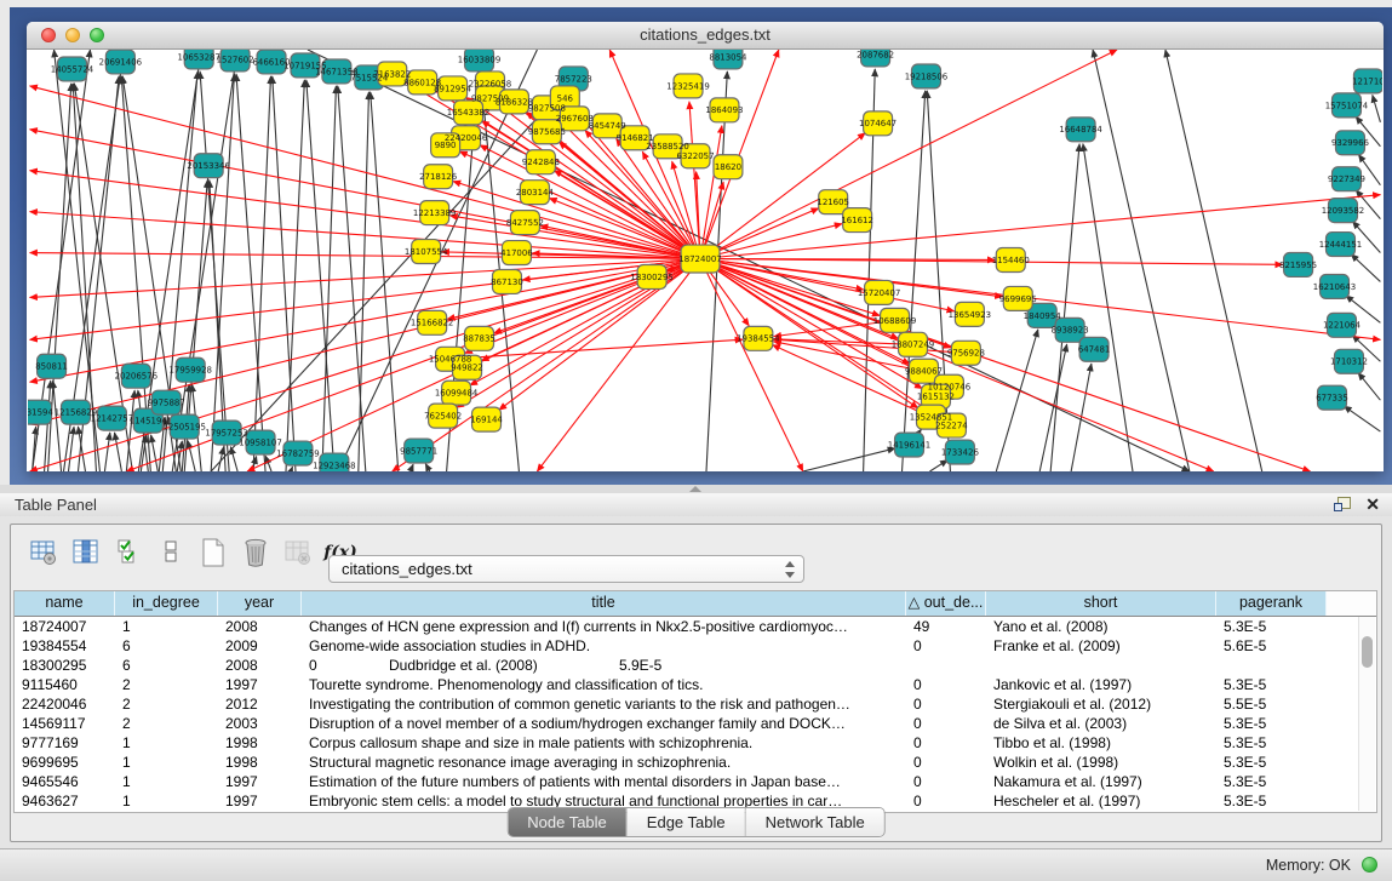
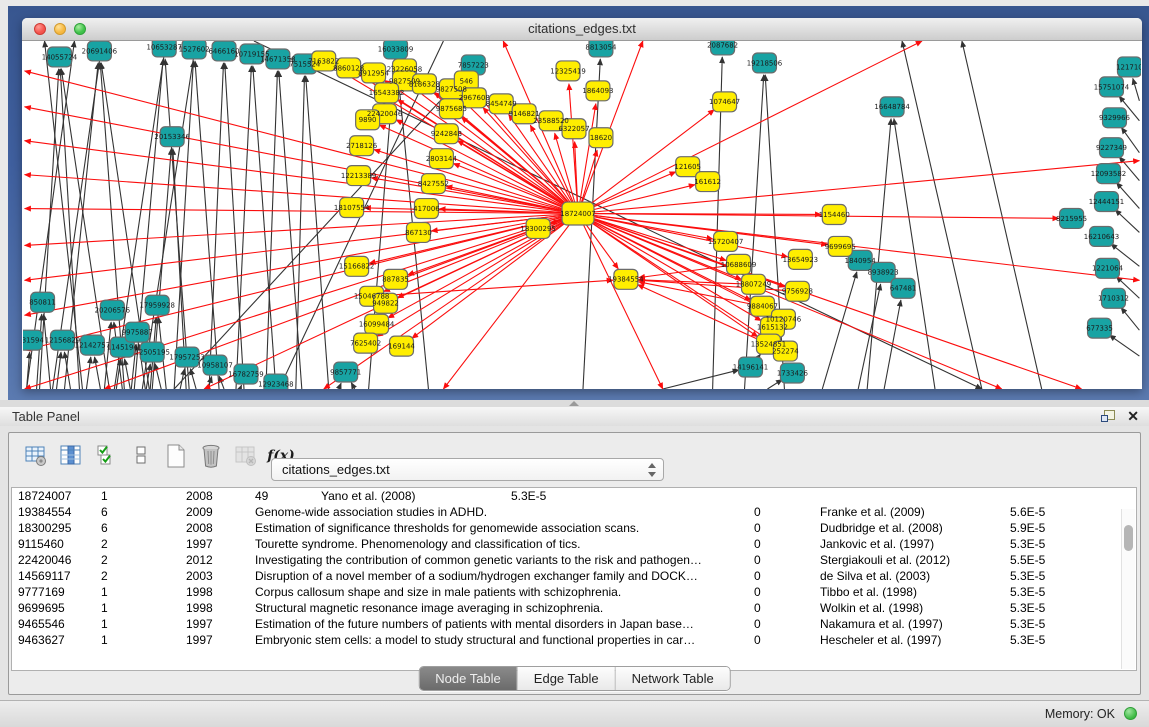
  citations_edges.txt
  14055724
  20691406
  10653287
  1527602
  6466160
  10719155
  14671358
  7515524
  16033809
  7857223
  8813054
  2087682
  19218506
  20153346
  16648784
  121710
  15751074
  9329966
  9227349
  12093582
  12444151
  8215955
  16210643
  1221064
  1710312
  677335
  850811
  31594
  12156829
  12142757
  1145194
  12505195
  20206576
  17959928
  9975887
  17957253
  10958107
  16782759
  12923468
  9857771
  14196141
  1733426
  1840954
  8938923
  647481
  7163822
  8860128
  8912954
  23226058
  9827509
  16543382
  8186328
  9827508
  546
  2967608
  9875685
  8454749
  22420046
  9890
  9242848
  2718126
  2803144
  12213389
  8427552
  18107554
  417006
  867130
  18300295
  9146821
  23588520
  6322057
  12325419
  1864093
  18620
  1074647
  121605
  161612
  1154460
  15720407
  10688609
  18807249
  13654923
  9699695
  9756928
  9884067
  10120746
  1615132
  13524851
  252274
  19384554
  15166822
  887835
  15046788
  949822
  16099484
  7625402
  169144
  18724007
  Table Panel
  ✕
  f(x)
  citations_edges.txt
- name
- in_degree
- year
- title
- △ out_de...
- short
- pagerank
  18724007
  1
  2008
- Changes of HCN gene expression and I(f) currents in Nkx2.5-positive cardiomyoc…
  49
  Yano et al. (2008)
  5.3E-5
  19384554
  6
  2009
  Genome-wide association studies in ADHD.
  0
  Franke et al. (2009)
  5.6E-5
  18300295
  6
  2008
+ Estimation of significance thresholds for genomewide association scans.
  0
  Dudbridge et al. (2008)
  5.9E-5
  9115460
  2
  1997
  Tourette syndrome. Phenomenology and classification of tics.
  0
  Jankovic et al. (1997)
  5.3E-5
  22420046
  2
  2012
  Investigating the contribution of common genetic variants to the risk and pathogen…
  0
  Stergiakouli et al. (2012)
  5.5E-5
  14569117
  2
  2003
  Disruption of a novel member of a sodium/hydrogen exchanger family and DOCK…
  0
  de Silva et al. (2003)
  5.3E-5
  9777169
  1
  1998
  Corpus callosum shape and size in male patients with schizophrenia.
  0
  Tibbo et al. (1998)
  5.3E-5
  9699695
  1
  1998
  Structural magnetic resonance image averaging in schizophrenia.
  0
  Wolkin et al. (1998)
  5.3E-5
  9465546
  1
  1997
  Estimation of the future numbers of patients with mental disorders in Japan base…
  0
  Nakamura et al. (1997)
  5.3E-5
  9463627
  1
  1997
  Embryonic stem cells: a model to study structural and functional properties in car…
  0
  Hescheler et al. (1997)
  5.3E-5
  Node Table
  Edge Table
  Network Table
  Memory: OK
